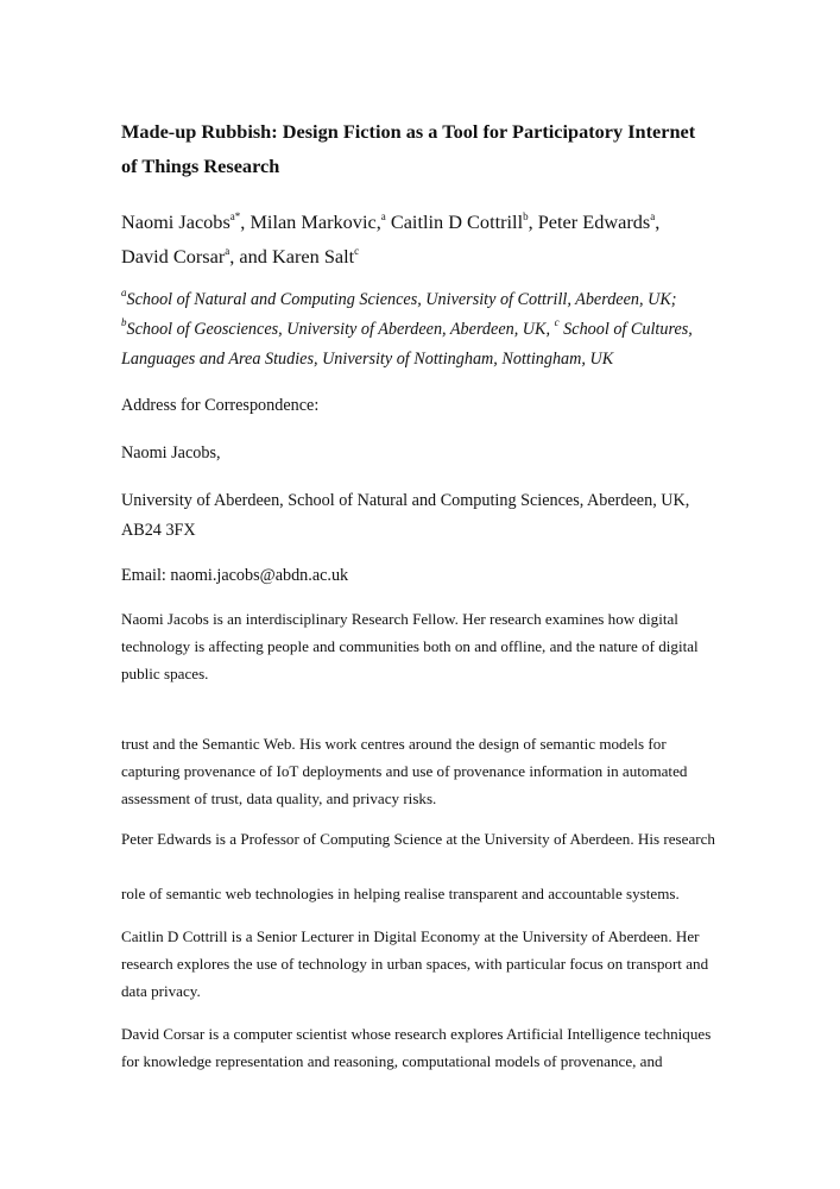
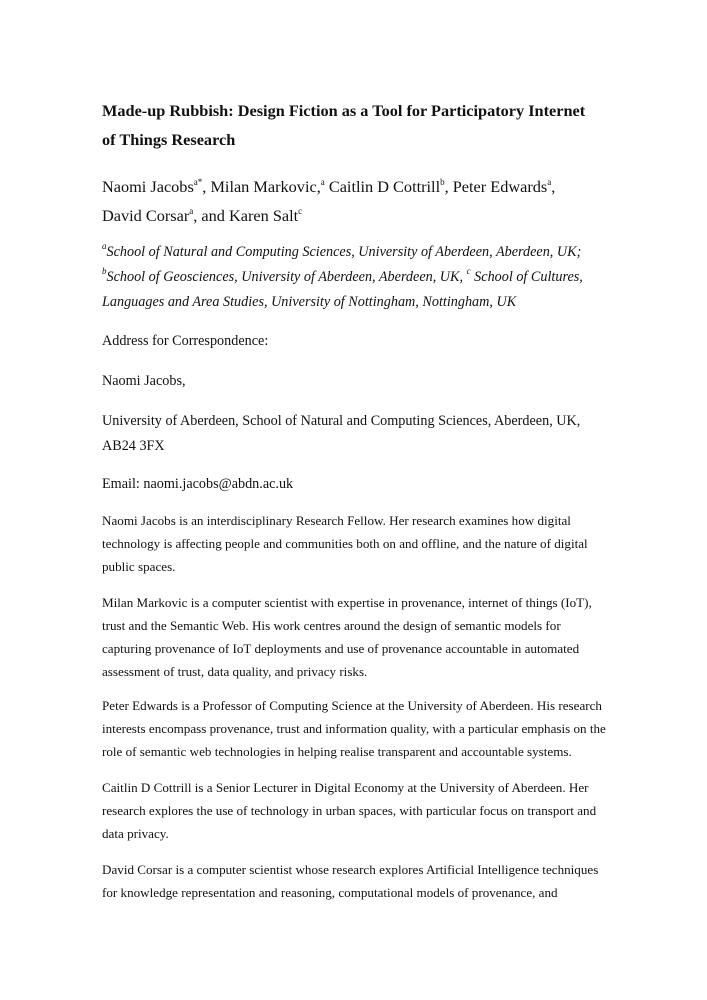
  Made-up Rubbish: Design Fiction as a Tool for Participatory Internet
  of Things Research
  Naomi Jacobsa*, Milan Markovic,a Caitlin D Cottrillb, Peter Edwardsa,
  David Corsara, and Karen Saltc
- aSchool of Natural and Computing Sciences, University of Cottrill, Aberdeen, UK;
+ aSchool of Natural and Computing Sciences, University of Aberdeen, Aberdeen, UK;
  bSchool of Geosciences, University of Aberdeen, Aberdeen, UK, c School of Cultures,
  Languages and Area Studies, University of Nottingham, Nottingham, UK
  Address for Correspondence:
  Naomi Jacobs,
  University of Aberdeen, School of Natural and Computing Sciences, Aberdeen, UK,
  AB24 3FX
  Email: naomi.jacobs@abdn.ac.uk
  Naomi Jacobs is an interdisciplinary Research Fellow. Her research examines how digital
  technology is affecting people and communities both on and offline, and the nature of digital
  public spaces.
+ Milan Markovic is a computer scientist with expertise in provenance, internet of things (IoT),
  trust and the Semantic Web. His work centres around the design of semantic models for
- capturing provenance of IoT deployments and use of provenance information in automated
+ capturing provenance of IoT deployments and use of provenance accountable in automated
  assessment of trust, data quality, and privacy risks.
  Peter Edwards is a Professor of Computing Science at the University of Aberdeen. His research
+ interests encompass provenance, trust and information quality, with a particular emphasis on the
  role of semantic web technologies in helping realise transparent and accountable systems.
  Caitlin D Cottrill is a Senior Lecturer in Digital Economy at the University of Aberdeen. Her
  research explores the use of technology in urban spaces, with particular focus on transport and
  data privacy.
  David Corsar is a computer scientist whose research explores Artificial Intelligence techniques
  for knowledge representation and reasoning, computational models of provenance, and
